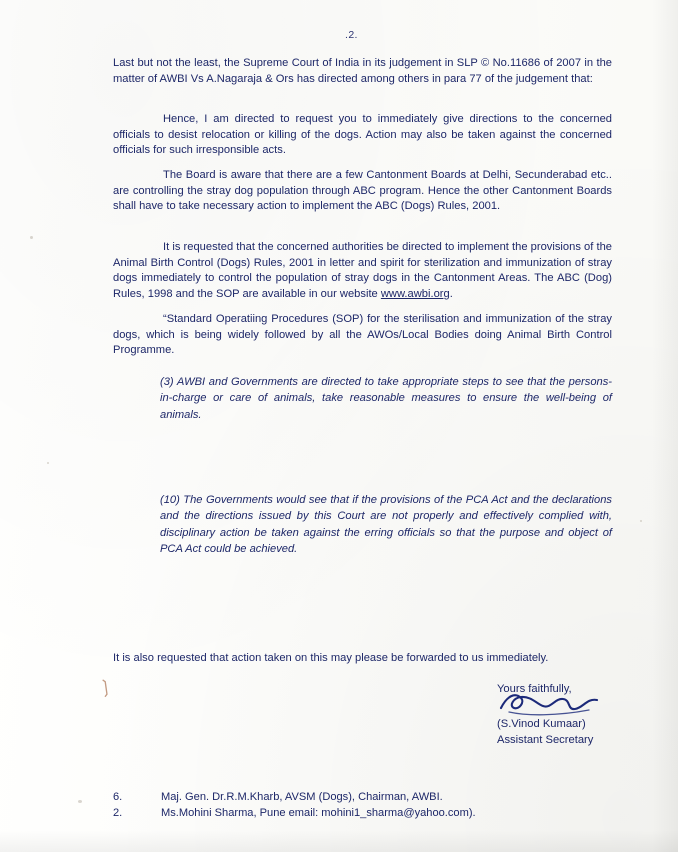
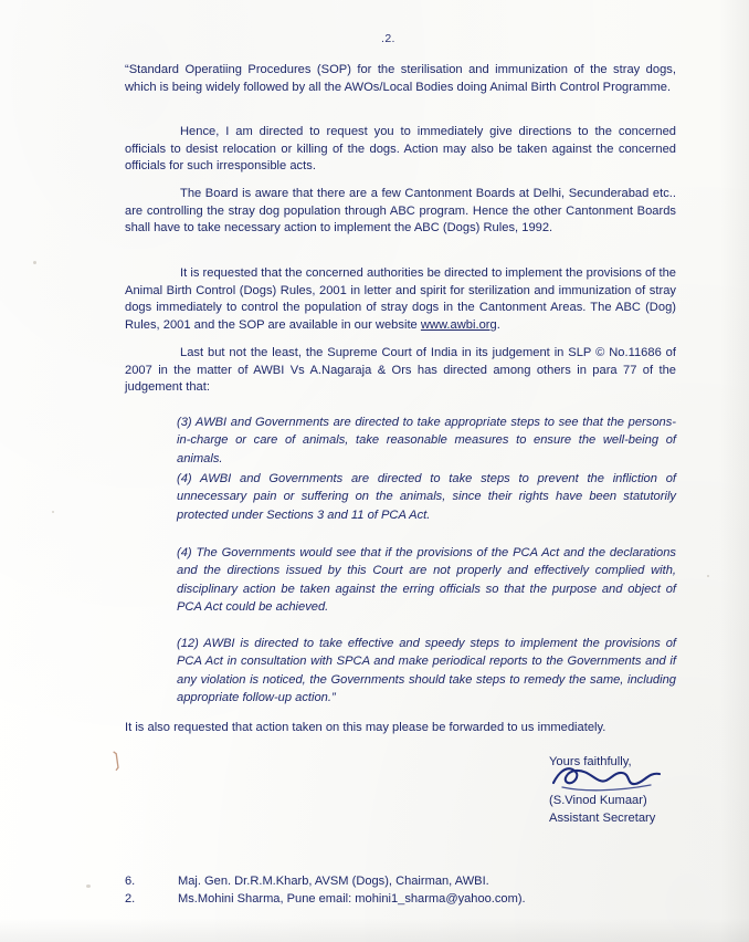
  .2.
- Last but not the least, the Supreme Court of India in its judgement in SLP © No.11686 of 2007 in the matter of AWBI Vs A.Nagaraja & Ors has directed among others in para 77 of the judgement that:
+ “Standard Operatiing Procedures (SOP) for the sterilisation and immunization of the stray dogs, which is being widely followed by all the AWOs/Local Bodies doing Animal Birth Control Programme.
  Hence, I am directed to request you to immediately give directions to the concerned officials to desist relocation or killing of the dogs. Action may also be taken against the concerned officials for such irresponsible acts.
- The Board is aware that there are a few Cantonment Boards at Delhi, Secunderabad etc.. are controlling the stray dog population through ABC program. Hence the other Cantonment Boards shall have to take necessary action to implement the ABC (Dogs) Rules, 2001.
+ The Board is aware that there are a few Cantonment Boards at Delhi, Secunderabad etc.. are controlling the stray dog population through ABC program. Hence the other Cantonment Boards shall have to take necessary action to implement the ABC (Dogs) Rules, 1992.
- It is requested that the concerned authorities be directed to implement the provisions of the Animal Birth Control (Dogs) Rules, 2001 in letter and spirit for sterilization and immunization of stray dogs immediately to control the population of stray dogs in the Cantonment Areas. The ABC (Dog) Rules, 1998 and the SOP are available in our website www.awbi.org.
+ It is requested that the concerned authorities be directed to implement the provisions of the Animal Birth Control (Dogs) Rules, 2001 in letter and spirit for sterilization and immunization of stray dogs immediately to control the population of stray dogs in the Cantonment Areas. The ABC (Dog) Rules, 2001 and the SOP are available in our website www.awbi.org.
- “Standard Operatiing Procedures (SOP) for the sterilisation and immunization of the stray dogs, which is being widely followed by all the AWOs/Local Bodies doing Animal Birth Control Programme.
+ Last but not the least, the Supreme Court of India in its judgement in SLP © No.11686 of 2007 in the matter of AWBI Vs A.Nagaraja & Ors has directed among others in para 77 of the judgement that:
  (3) AWBI and Governments are directed to take appropriate steps to see that the persons-in-charge or care of animals, take reasonable measures to ensure the well-being of animals.
+ (4) AWBI and Governments are directed to take steps to prevent the infliction of unnecessary pain or suffering on the animals, since their rights have been statutorily protected under Sections 3 and 11 of PCA Act.
- (10) The Governments would see that if the provisions of the PCA Act and the declarations and the directions issued by this Court are not properly and effectively complied with, disciplinary action be taken against the erring officials so that the purpose and object of PCA Act could be achieved.
+ (4) The Governments would see that if the provisions of the PCA Act and the declarations and the directions issued by this Court are not properly and effectively complied with, disciplinary action be taken against the erring officials so that the purpose and object of PCA Act could be achieved.
+ (12) AWBI is directed to take effective and speedy steps to implement the provisions of PCA Act in consultation with SPCA and make periodical reports to the Governments and if any violation is noticed, the Governments should take steps to remedy the same, including appropriate follow-up action.”
  It is also requested that action taken on this may please be forwarded to us immediately.
  Yours faithfully,
  (S.Vinod Kumaar)
  Assistant Secretary
  6.
  Maj. Gen. Dr.R.M.Kharb, AVSM (Dogs), Chairman, AWBI.
  2.
  Ms.Mohini Sharma, Pune email: mohini1_sharma@yahoo.com).
